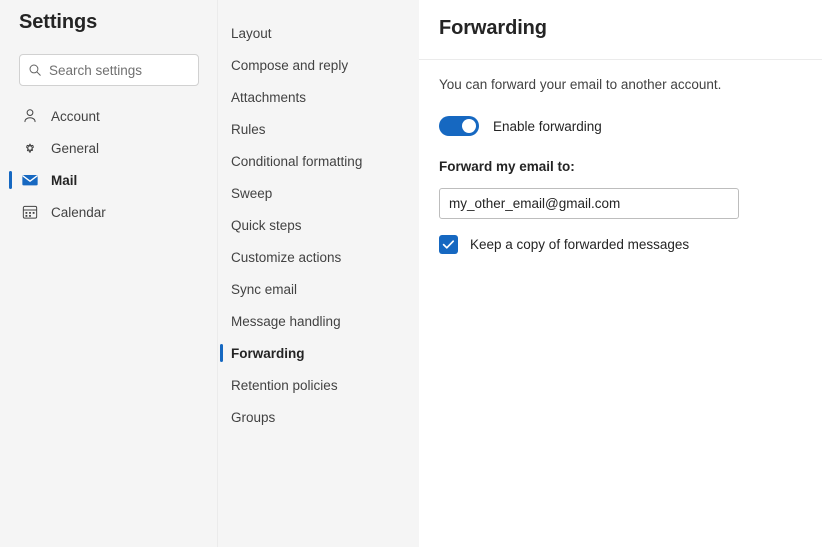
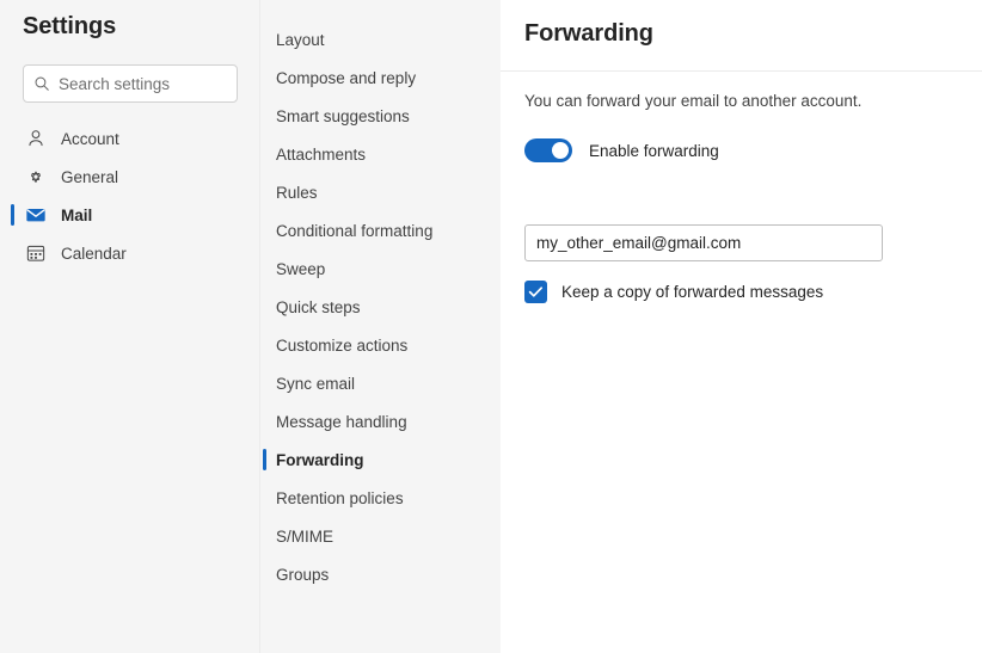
  Settings
  Search settings
  Account
  General
  Mail
  Calendar
  Layout
  Compose and reply
+ Smart suggestions
  Attachments
  Rules
  Conditional formatting
  Sweep
  Quick steps
  Customize actions
  Sync email
  Message handling
  Forwarding
  Retention policies
+ S/MIME
  Groups
  Forwarding
  You can forward your email to another account.
  Enable forwarding
- Forward my email to:
  my_other_email@gmail.com
  Keep a copy of forwarded messages
